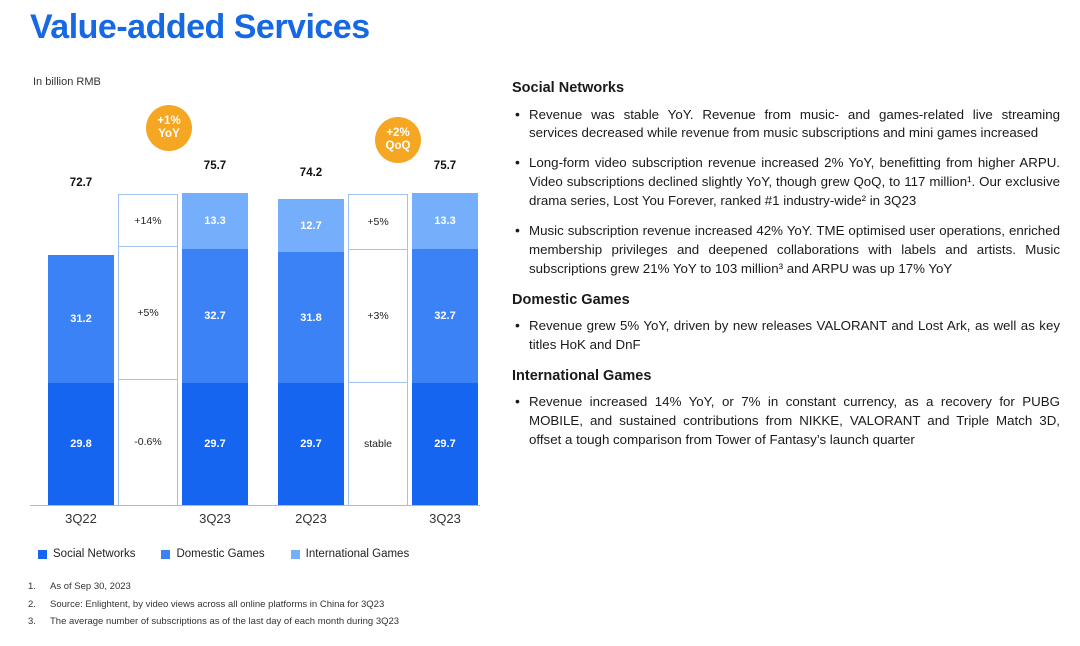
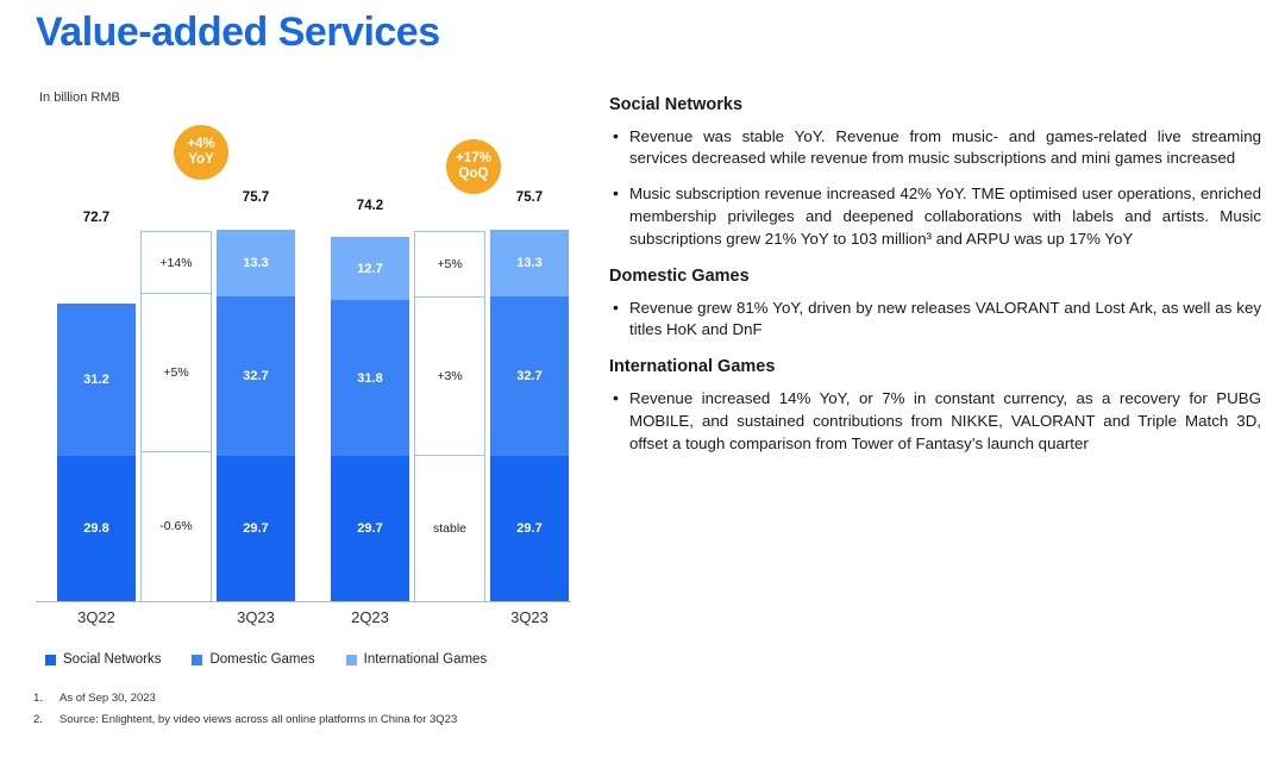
  Value-added Services
  In billion RMB
- +1%
+ +4%
  YoY
- +2%
+ +17%
  QoQ
  72.7
  31.2
  29.8
  +14%
  +5%
  -0.6%
  75.7
  13.3
  32.7
  29.7
  74.2
  12.7
  31.8
  29.7
  +5%
  +3%
  stable
  75.7
  13.3
  32.7
  29.7
  3Q22
  3Q23
  2Q23
  3Q23
  Social Networks
  Domestic Games
  International Games
  1.
  As of Sep 30, 2023
  2.
  Source: Enlightent, by video views across all online platforms in China for 3Q23
- 3.
- The average number of subscriptions as of the last day of each month during 3Q23
  Social Networks
  Revenue was stable YoY. Revenue from music- and games-related live streaming services decreased while revenue from music subscriptions and mini games increased
- Long-form video subscription revenue increased 2% YoY, benefitting from higher ARPU. Video subscriptions declined slightly YoY, though grew QoQ, to 117 million¹. Our exclusive drama series, Lost You Forever, ranked #1 industry-wide² in 3Q23
  Music subscription revenue increased 42% YoY. TME optimised user operations, enriched membership privileges and deepened collaborations with labels and artists. Music subscriptions grew 21% YoY to 103 million³ and ARPU was up 17% YoY
  Domestic Games
- Revenue grew 5% YoY, driven by new releases VALORANT and Lost Ark, as well as key titles HoK and DnF
+ Revenue grew 81% YoY, driven by new releases VALORANT and Lost Ark, as well as key titles HoK and DnF
  International Games
  Revenue increased 14% YoY, or 7% in constant currency, as a recovery for PUBG MOBILE, and sustained contributions from NIKKE, VALORANT and Triple Match 3D, offset a tough comparison from Tower of Fantasy’s launch quarter
